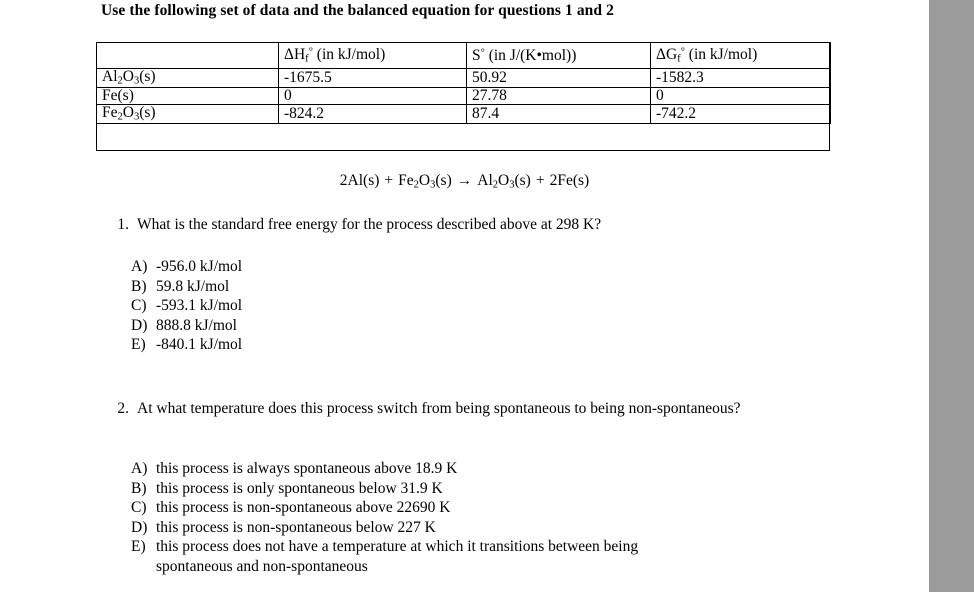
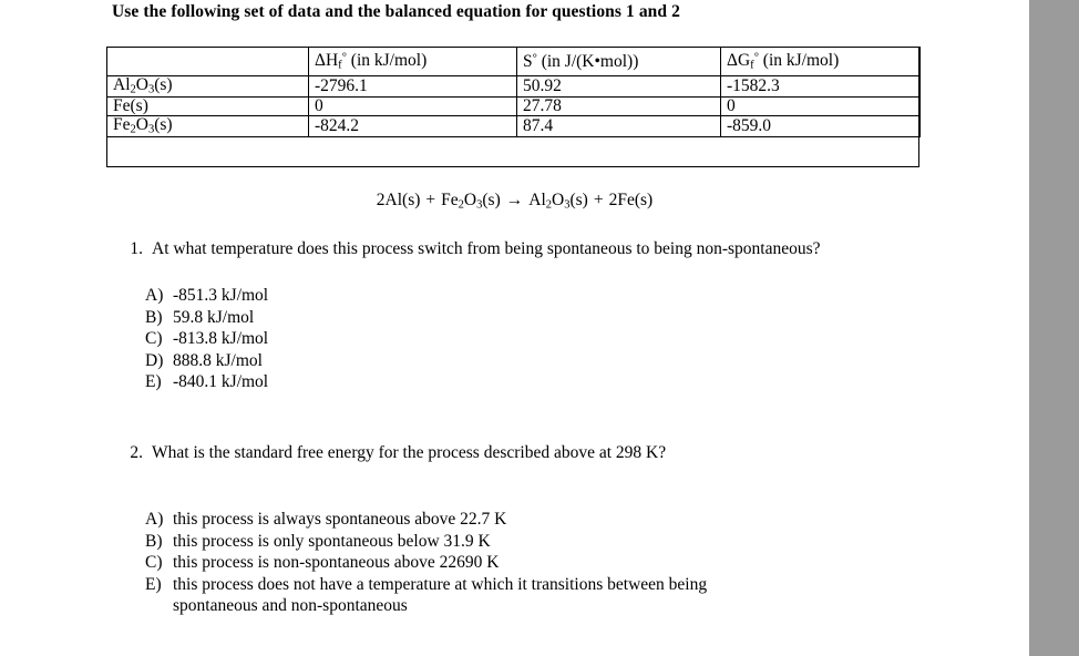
  Use the following set of data and the balanced equation for questions 1 and 2
  	ΔHf° (in kJ/mol)	S° (in J/(K•mol))	ΔGf° (in kJ/mol)
- Al2O3(s)	-1675.5	50.92	-1582.3
+ Al2O3(s)	-2796.1	50.92	-1582.3
  Fe(s)	0	27.78	0
- Fe2O3(s)	-824.2	87.4	-742.2
+ Fe2O3(s)	-824.2	87.4	-859.0
  2Al(s) + Fe2O3(s) → Al2O3(s) + 2Fe(s)
  1.
- What is the standard free energy for the process described above at 298 K?
+ At what temperature does this process switch from being spontaneous to being non-spontaneous?
- A) -956.0 kJ/mol
+ A) -851.3 kJ/mol
  B) 59.8 kJ/mol
- C) -593.1 kJ/mol
+ C) -813.8 kJ/mol
  D) 888.8 kJ/mol
  E) -840.1 kJ/mol
  2.
- At what temperature does this process switch from being spontaneous to being non-spontaneous?
+ What is the standard free energy for the process described above at 298 K?
- A) this process is always spontaneous above 18.9 K
+ A) this process is always spontaneous above 22.7 K
  B) this process is only spontaneous below 31.9 K
  C) this process is non-spontaneous above 22690 K
- D) this process is non-spontaneous below 227 K
  E) this process does not have a temperature at which it transitions between being
  spontaneous and non-spontaneous
